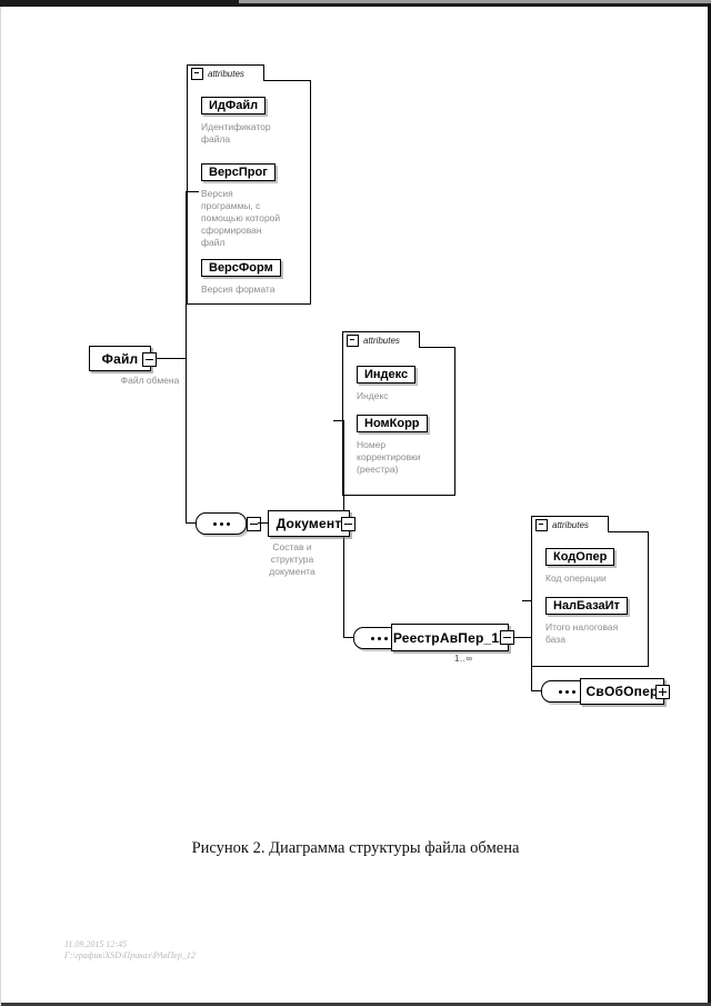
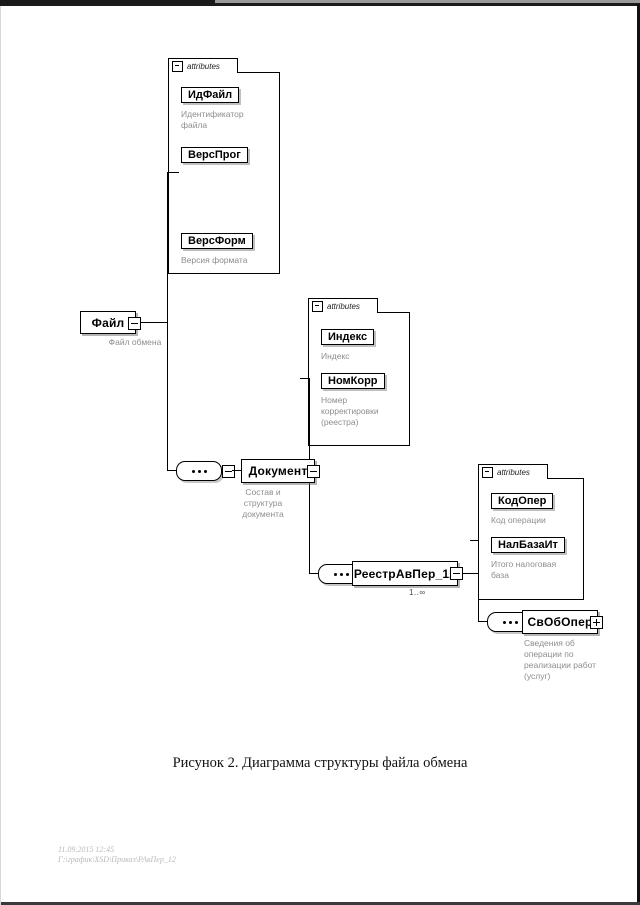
  attributes
  ИдФайл
  Идентификатор
  файла
  ВерсПрог
- Версия
- программы, с
- помощью которой
- сформирован
- файл
  ВерсФорм
  Версия формата
  attributes
  Индекс
  Индекс
  НомКорр
  Номер
  корректировки
  (реестра)
  attributes
  КодОпер
  Код операции
  НалБазаИт
  Итого налоговая
  база
  Файл
  Файл обмена
  Документ
  Состав и
  структура
  документа
  РеестрАвПер_1
  1..∞
  СвОбОпер
+ Сведения об
+ операции по
+ реализации работ
+ (услуг)
  Рисунок 2. Диаграмма структуры файла обмена
  11.09.2015 12:45
  Г:\график\XSD\Приказ\РАвПер_12
